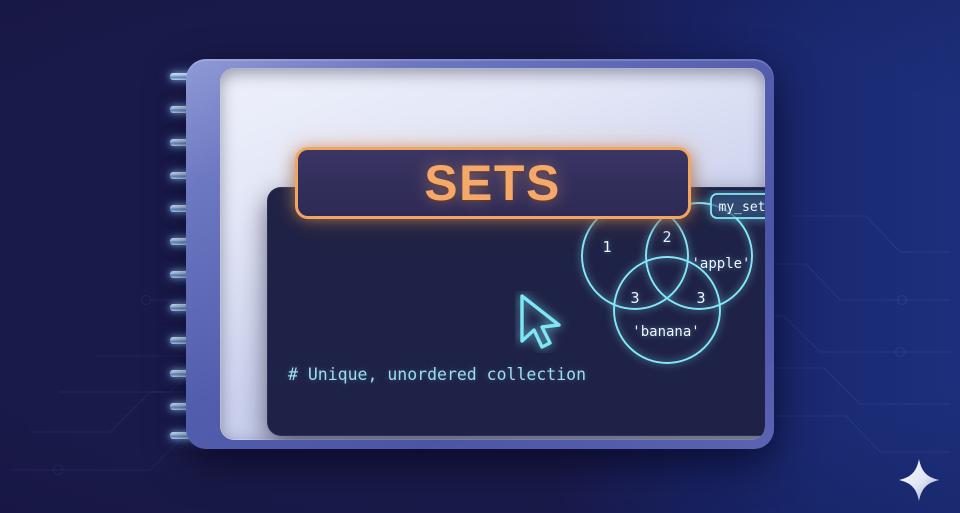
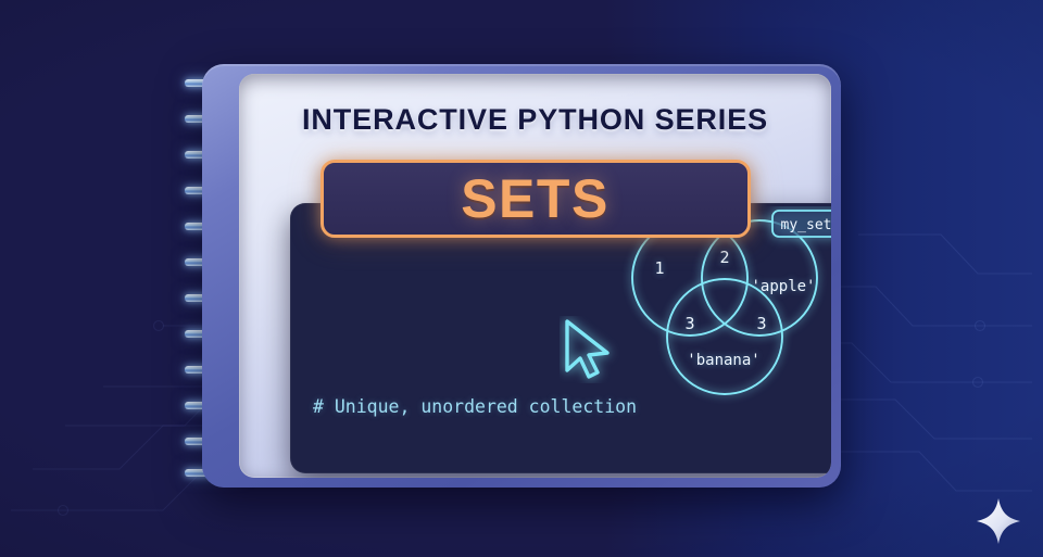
+ INTERACTIVE PYTHON SERIES
  # Unique, unordered collection
  1
  2
  3
  3
  'apple'
  'banana'
  my_set
  SETS
